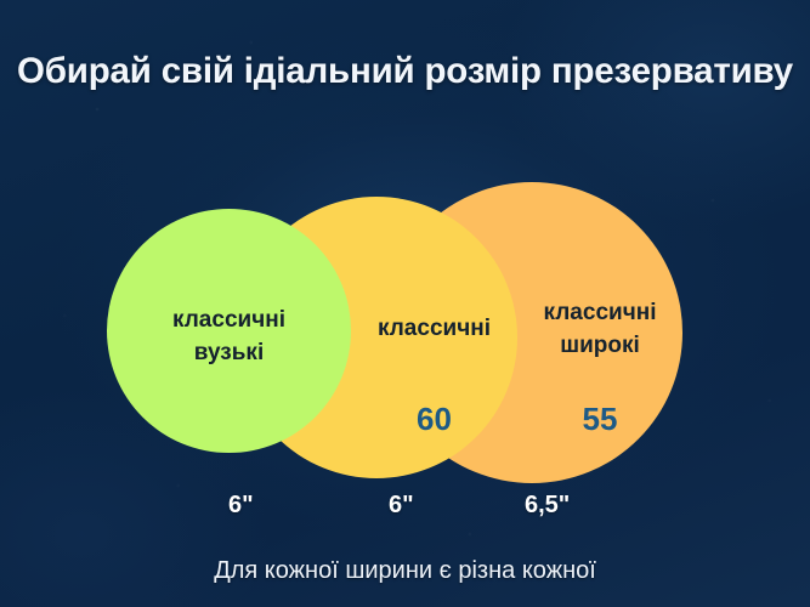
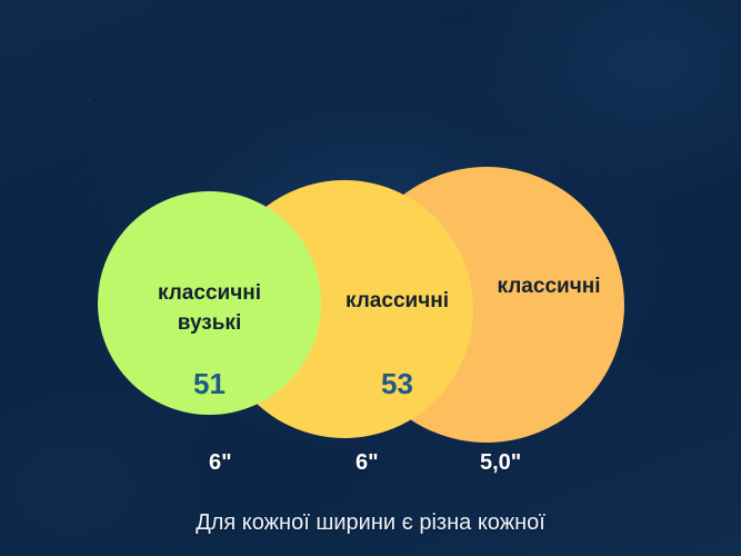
- Обирай свій ідіальний розмір презервативу
  классичні
  вузькі
+ 51
  классичні
- 60
+ 53
  классичні
- широкі
- 55
  6"
  6"
- 6,5"
+ 5,0"
  Для кожної ширини є різна кожної
